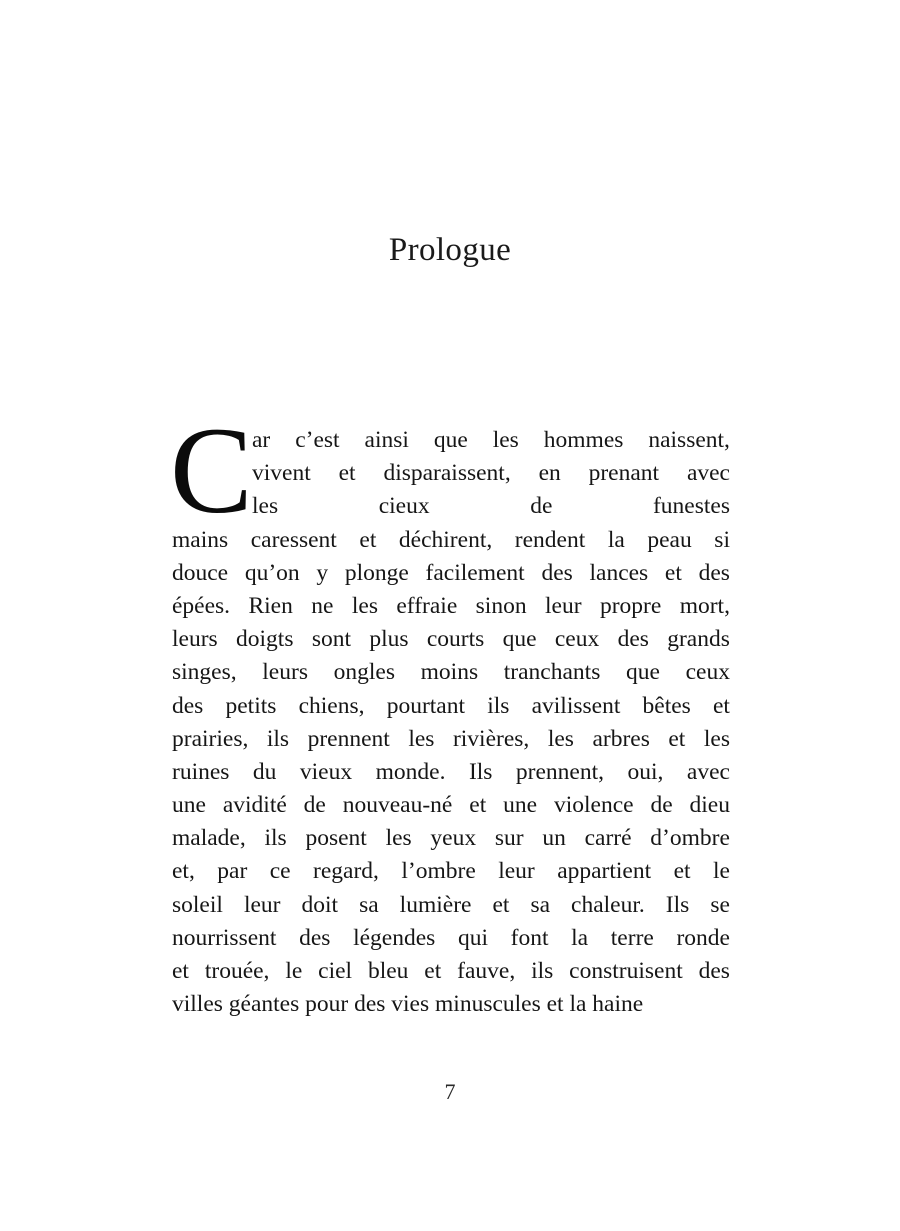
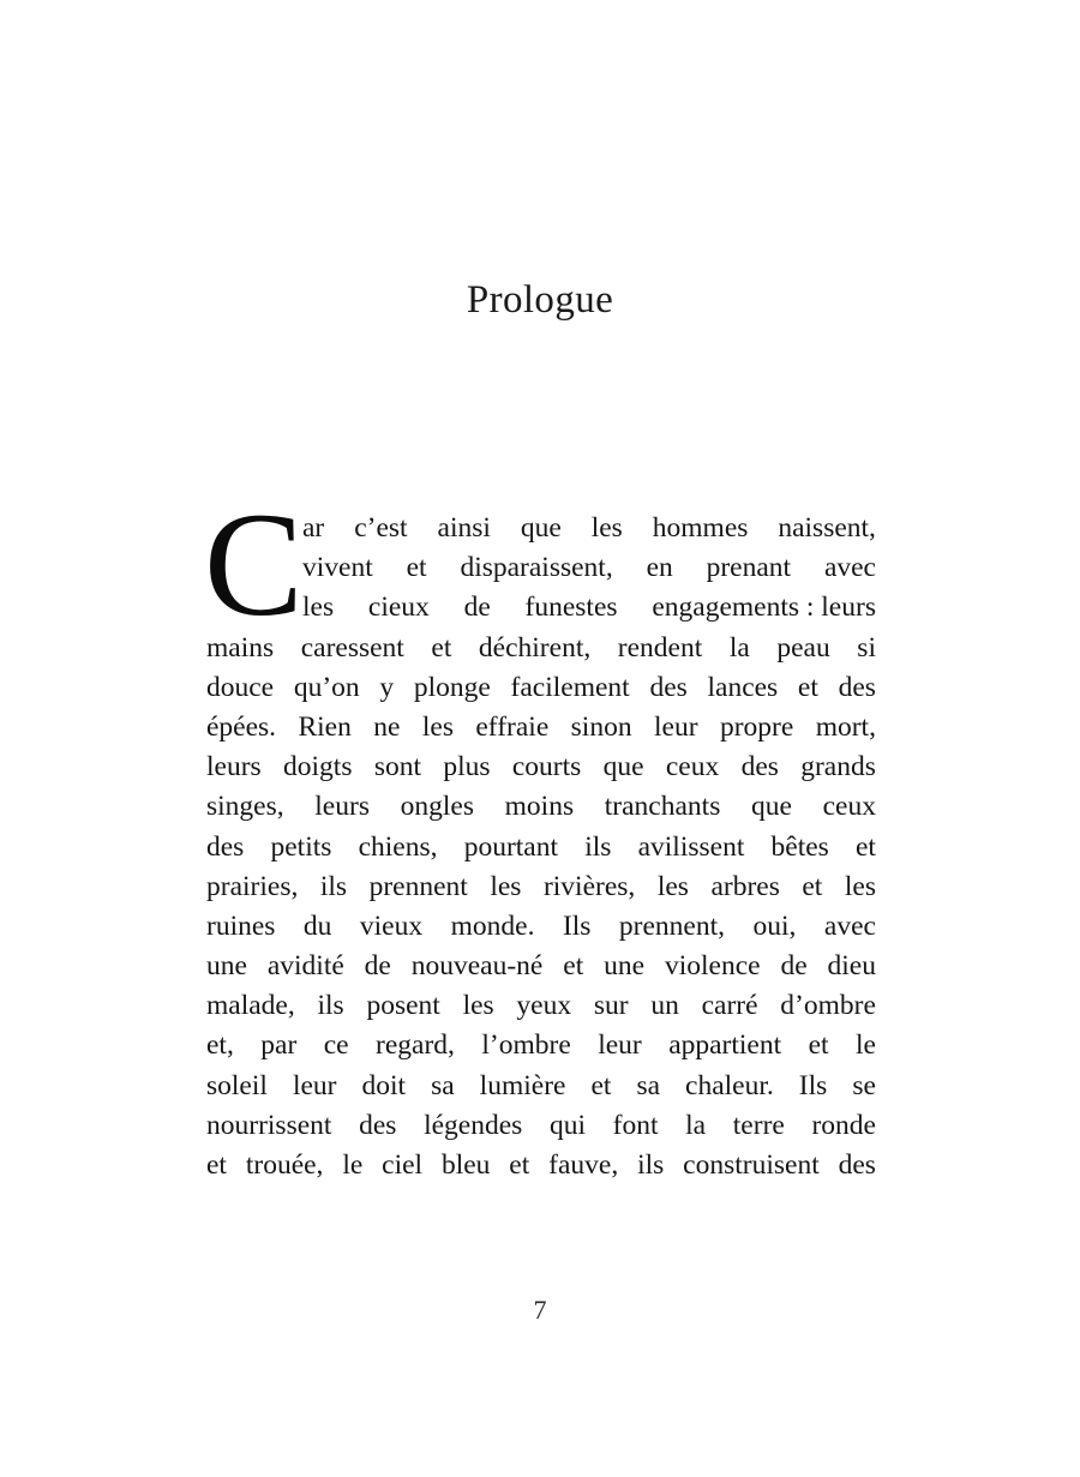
  Prologue
  C
  ar
  c’est
  ainsi
  que
  les
  hommes
  naissent,
  vivent
  et
  disparaissent,
  en
  prenant
  avec
  les
  cieux
  de
  funestes
+ engagements : leurs
  mains
  caressent
  et
  déchirent,
  rendent
  la
  peau
  si
  douce
  qu’on
  y
  plonge
  facilement
  des
  lances
  et
  des
  épées.
  Rien
  ne
  les
  effraie
  sinon
  leur
  propre
  mort,
  leurs
  doigts
  sont
  plus
  courts
  que
  ceux
  des
  grands
  singes,
  leurs
  ongles
  moins
  tranchants
  que
  ceux
  des
  petits
  chiens,
  pourtant
  ils
  avilissent
  bêtes
  et
  prairies,
  ils
  prennent
  les
  rivières,
  les
  arbres
  et
  les
  ruines
  du
  vieux
  monde.
  Ils
  prennent,
  oui,
  avec
  une
  avidité
  de
  nouveau-né
  et
  une
  violence
  de
  dieu
  malade,
  ils
  posent
  les
  yeux
  sur
  un
  carré
  d’ombre
  et,
  par
  ce
  regard,
  l’ombre
  leur
  appartient
  et
  le
  soleil
  leur
  doit
  sa
  lumière
  et
  sa
  chaleur.
  Ils
  se
  nourrissent
  des
  légendes
  qui
  font
  la
  terre
  ronde
  et
  trouée,
  le
  ciel
  bleu
  et
  fauve,
  ils
  construisent
  des
- villes géantes pour des vies minuscules et la haine
  7
